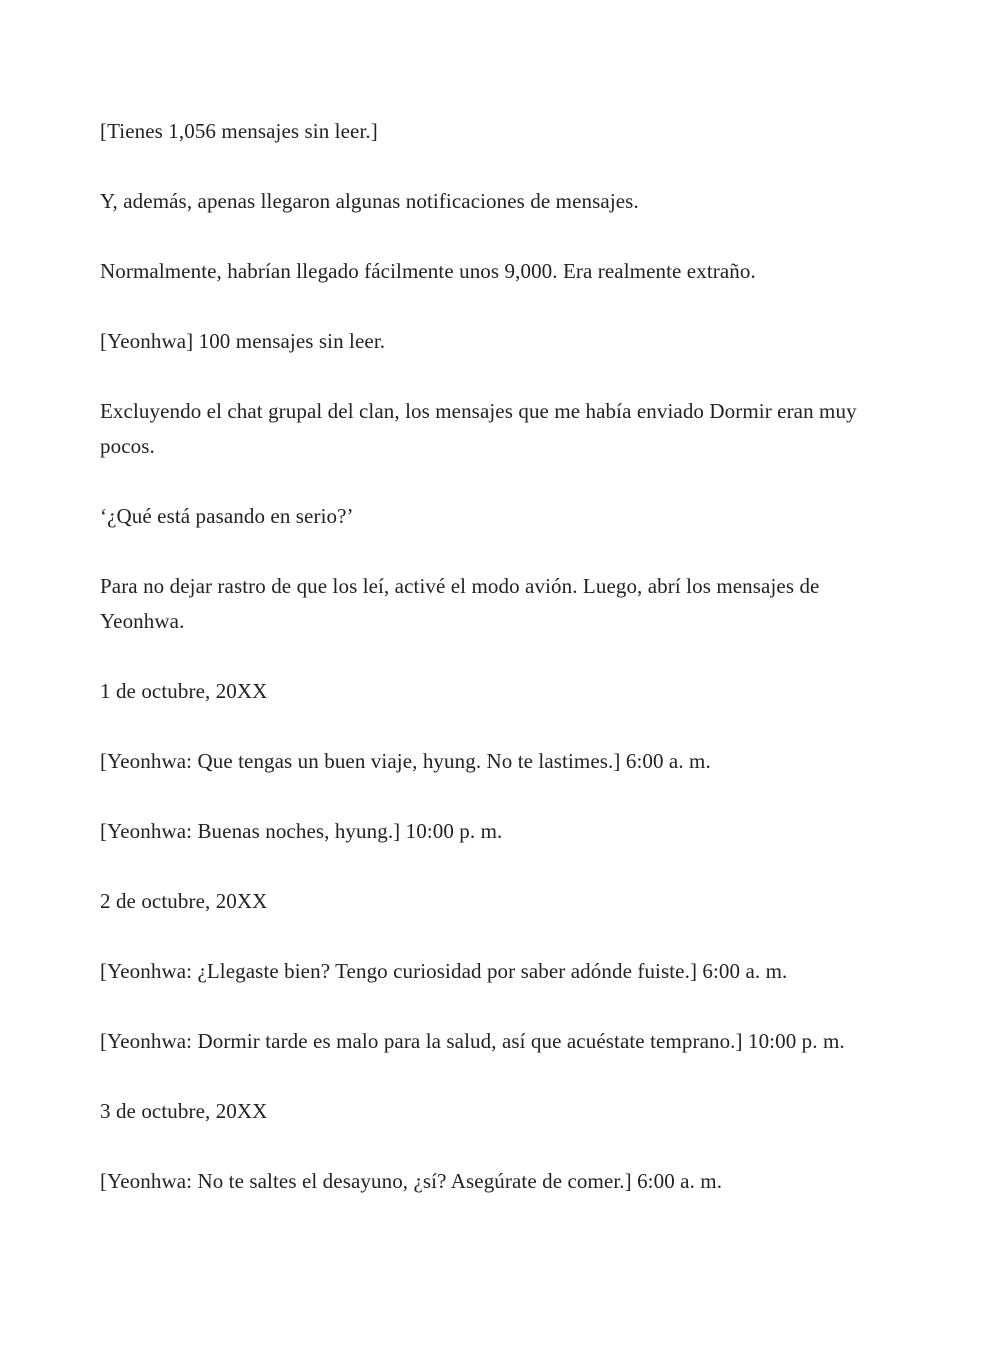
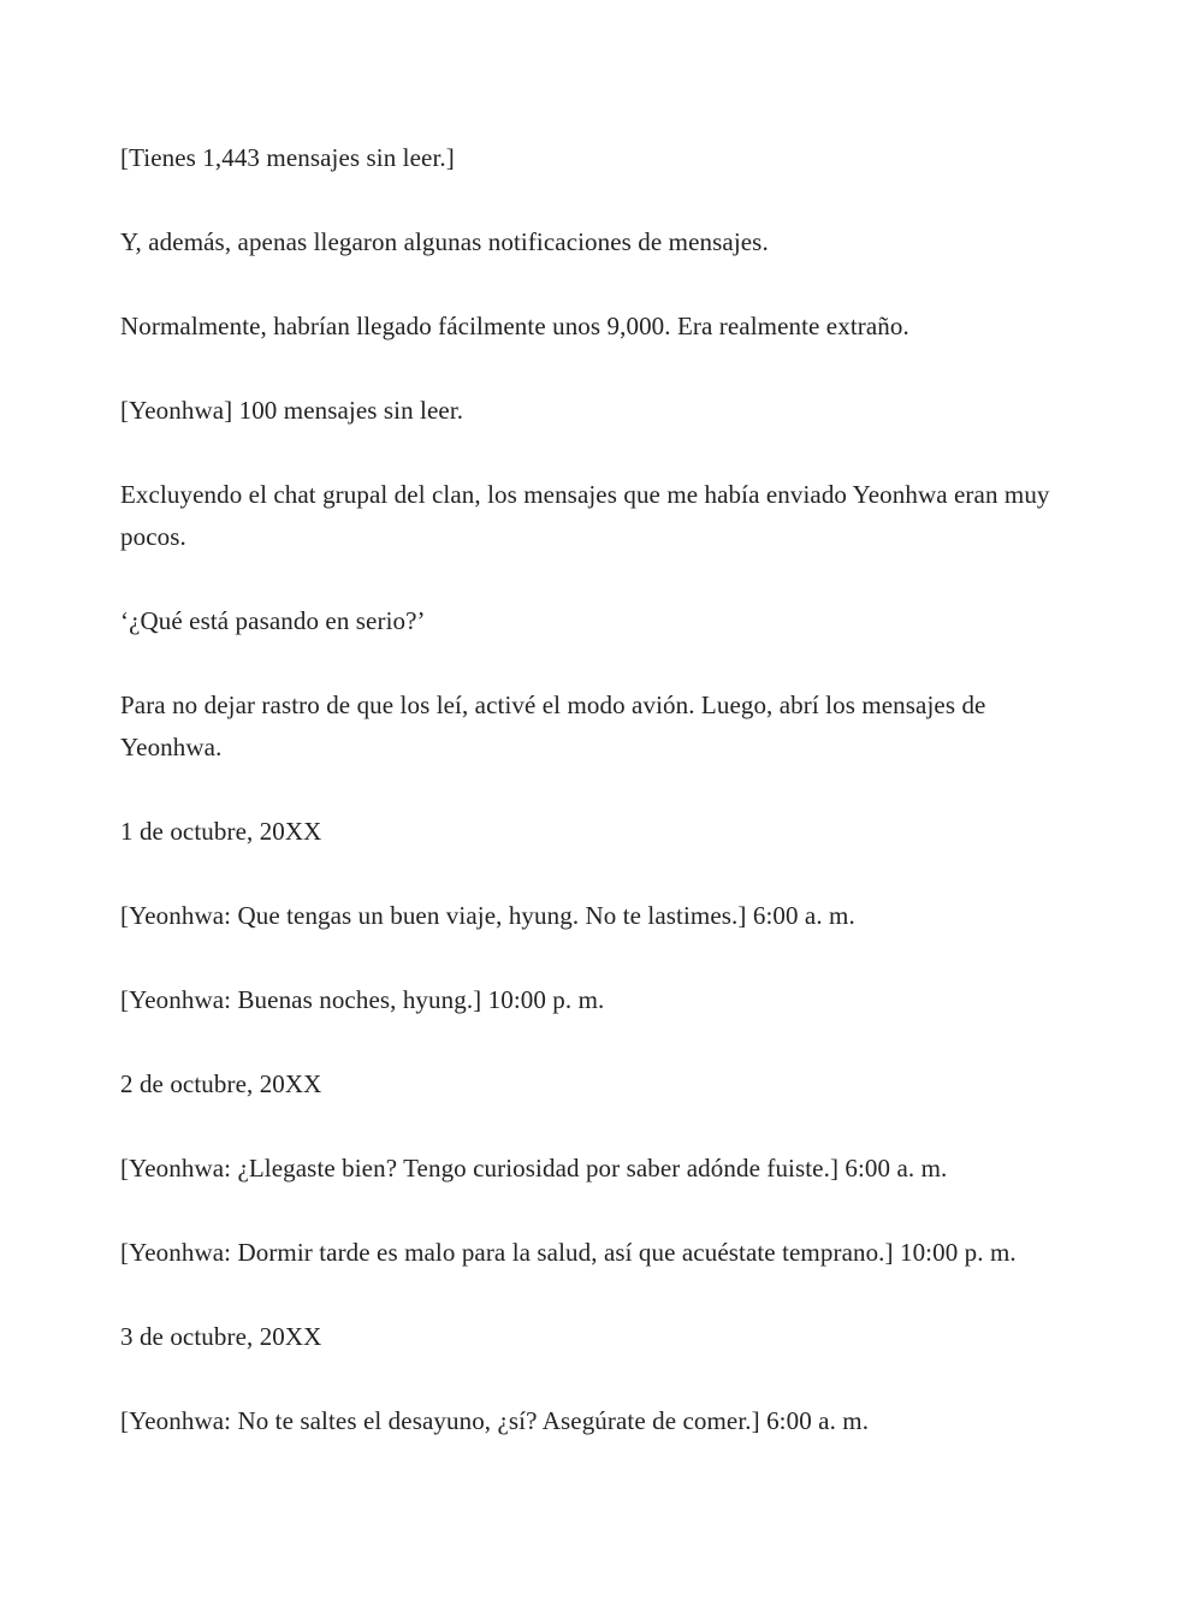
- [Tienes 1,056 mensajes sin leer.]
+ [Tienes 1,443 mensajes sin leer.]
  Y, además, apenas llegaron algunas notificaciones de mensajes.
  Normalmente, habrían llegado fácilmente unos 9,000. Era realmente extraño.
  [Yeonhwa] 100 mensajes sin leer.
- Excluyendo el chat grupal del clan, los mensajes que me había enviado Dormir eran muy pocos.
+ Excluyendo el chat grupal del clan, los mensajes que me había enviado Yeonhwa eran muy pocos.
  ‘¿Qué está pasando en serio?’
  Para no dejar rastro de que los leí, activé el modo avión. Luego, abrí los mensajes de Yeonhwa.
  1 de octubre, 20XX
  [Yeonhwa: Que tengas un buen viaje, hyung. No te lastimes.] 6:00 a. m.
  [Yeonhwa: Buenas noches, hyung.] 10:00 p. m.
  2 de octubre, 20XX
  [Yeonhwa: ¿Llegaste bien? Tengo curiosidad por saber adónde fuiste.] 6:00 a. m.
  [Yeonhwa: Dormir tarde es malo para la salud, así que acuéstate temprano.] 10:00 p. m.
  3 de octubre, 20XX
  [Yeonhwa: No te saltes el desayuno, ¿sí? Asegúrate de comer.] 6:00 a. m.
